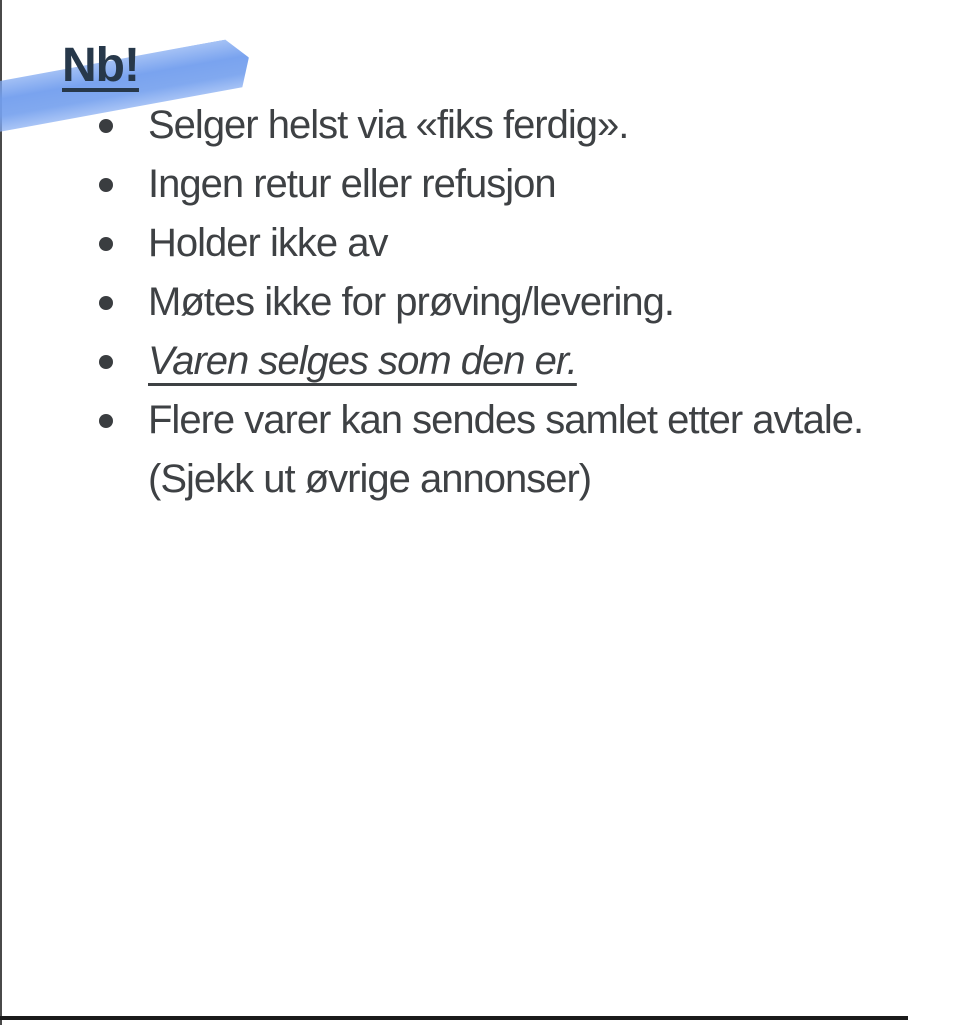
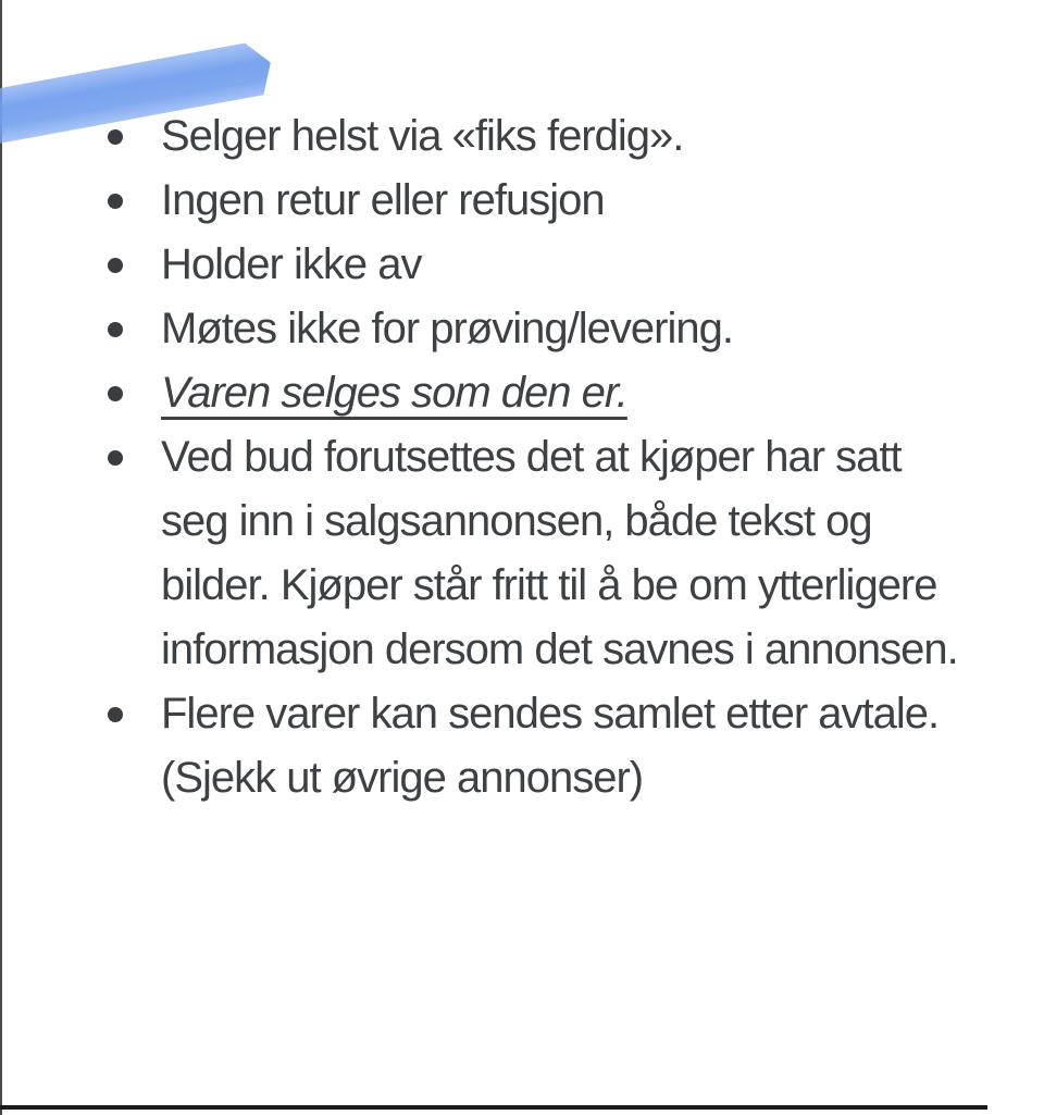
- Nb!
  Selger helst via «fiks ferdig».
  Ingen retur eller refusjon
  Holder ikke av
  Møtes ikke for prøving/levering.
  Varen selges som den er.
+ Ved bud forutsettes det at kjøper har satt seg inn i salgsannonsen, både tekst og bilder. Kjøper står fritt til å be om ytterligere informasjon dersom det savnes i annonsen.
  Flere varer kan sendes samlet etter avtale. (Sjekk ut øvrige annonser)
